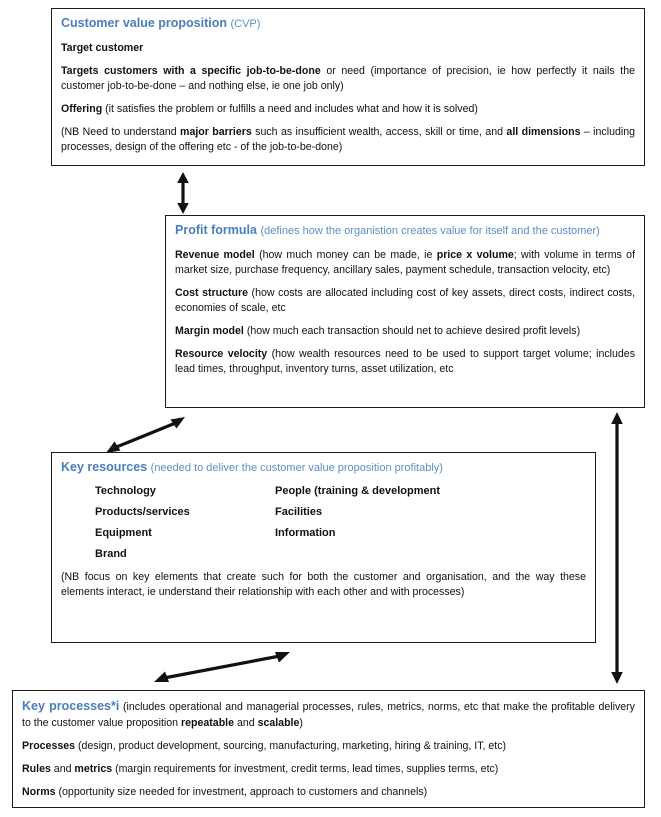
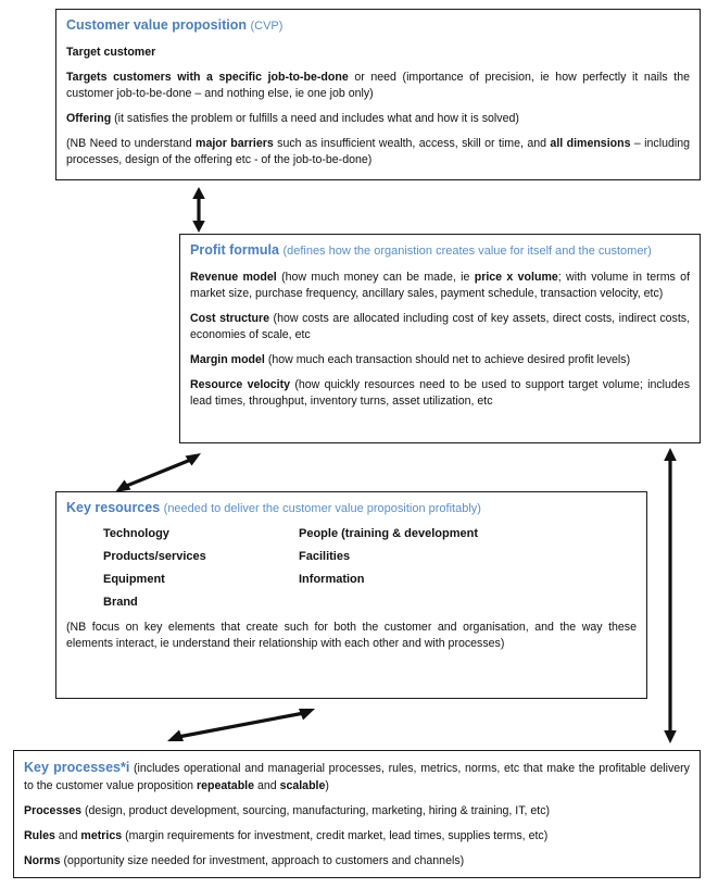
  Customer value proposition (CVP)
  Target customer
  Targets customers with a specific job-to-be-done or need (importance of precision, ie how perfectly it nails the customer job-to-be-done – and nothing else, ie one job only)
  Offering (it satisfies the problem or fulfills a need and includes what and how it is solved)
  (NB Need to understand major barriers such as insufficient wealth, access, skill or time, and all dimensions – including processes, design of the offering etc - of the job-to-be-done)
  Profit formula (defines how the organistion creates value for itself and the customer)
  Revenue model (how much money can be made, ie price x volume; with volume in terms of market size, purchase frequency, ancillary sales, payment schedule, transaction velocity, etc)
  Cost structure (how costs are allocated including cost of key assets, direct costs, indirect costs, economies of scale, etc
  Margin model (how much each transaction should net to achieve desired profit levels)
- Resource velocity (how wealth resources need to be used to support target volume; includes lead times, throughput, inventory turns, asset utilization, etc
+ Resource velocity (how quickly resources need to be used to support target volume; includes lead times, throughput, inventory turns, asset utilization, etc
  Key resources (needed to deliver the customer value proposition profitably)
  Technology
  People (training & development
  Products/services
  Facilities
  Equipment
  Information
  Brand
  (NB focus on key elements that create such for both the customer and organisation, and the way these elements interact, ie understand their relationship with each other and with processes)
  Key processes*i (includes operational and managerial processes, rules, metrics, norms, etc that make the profitable delivery to the customer value proposition repeatable and scalable)
  Processes (design, product development, sourcing, manufacturing, marketing, hiring & training, IT, etc)
- Rules and metrics (margin requirements for investment, credit terms, lead times, supplies terms, etc)
+ Rules and metrics (margin requirements for investment, credit market, lead times, supplies terms, etc)
  Norms (opportunity size needed for investment, approach to customers and channels)
